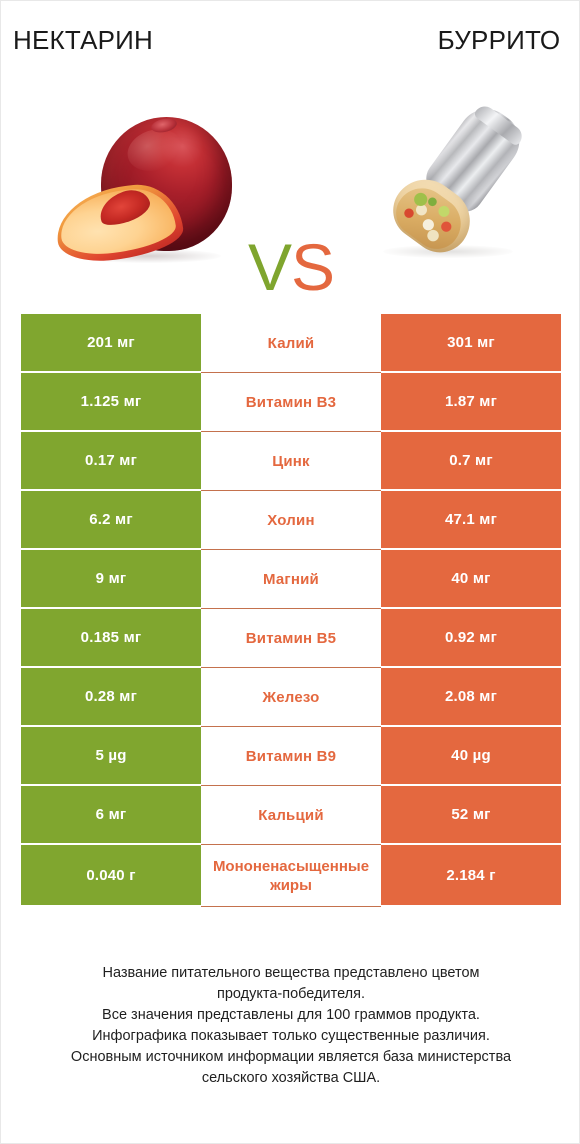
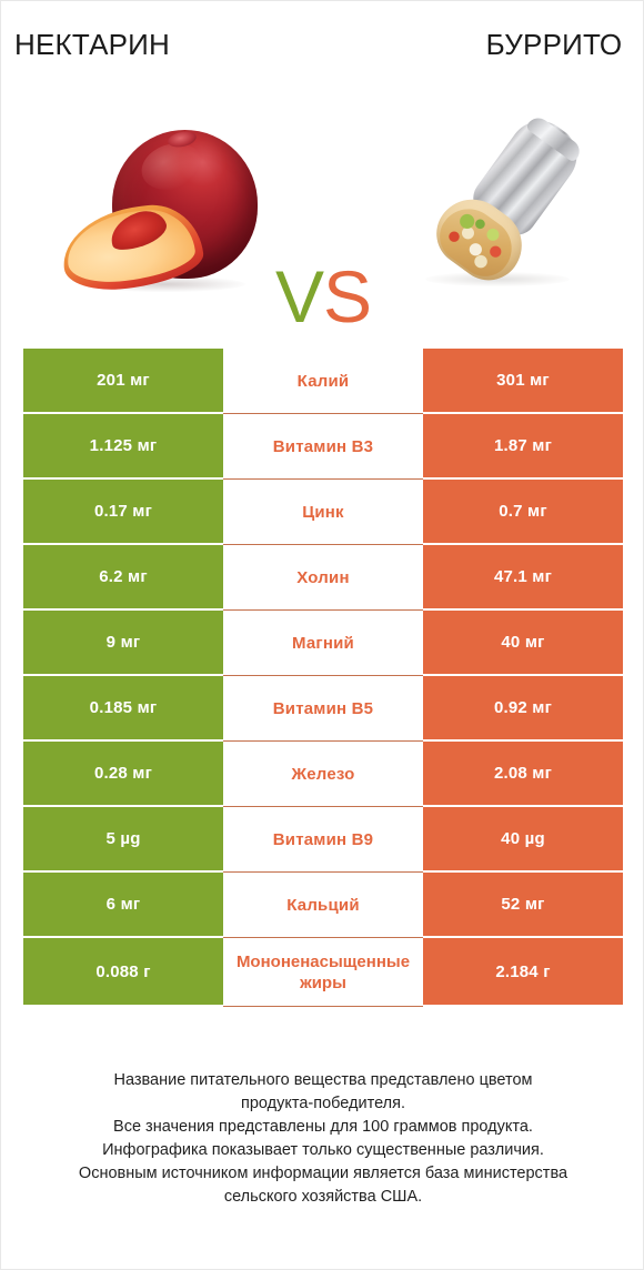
  НЕКТАРИН
  БУРРИТО
  VS
  201 мг
  Калий
  301 мг
  1.125 мг
  Витамин B3
  1.87 мг
  0.17 мг
  Цинк
  0.7 мг
  6.2 мг
  Холин
  47.1 мг
  9 мг
  Магний
  40 мг
  0.185 мг
  Витамин B5
  0.92 мг
  0.28 мг
  Железо
  2.08 мг
  5 µg
  Витамин B9
  40 µg
  6 мг
  Кальций
  52 мг
- 0.040 г
+ 0.088 г
  2.184 г
  Мононенасыщенные жиры
  Название питательного вещества представлено цветом
  продукта-победителя.
  Все значения представлены для 100 граммов продукта.
  Инфографика показывает только существенные различия.
  Основным источником информации является база министерства
  сельского хозяйства США.
